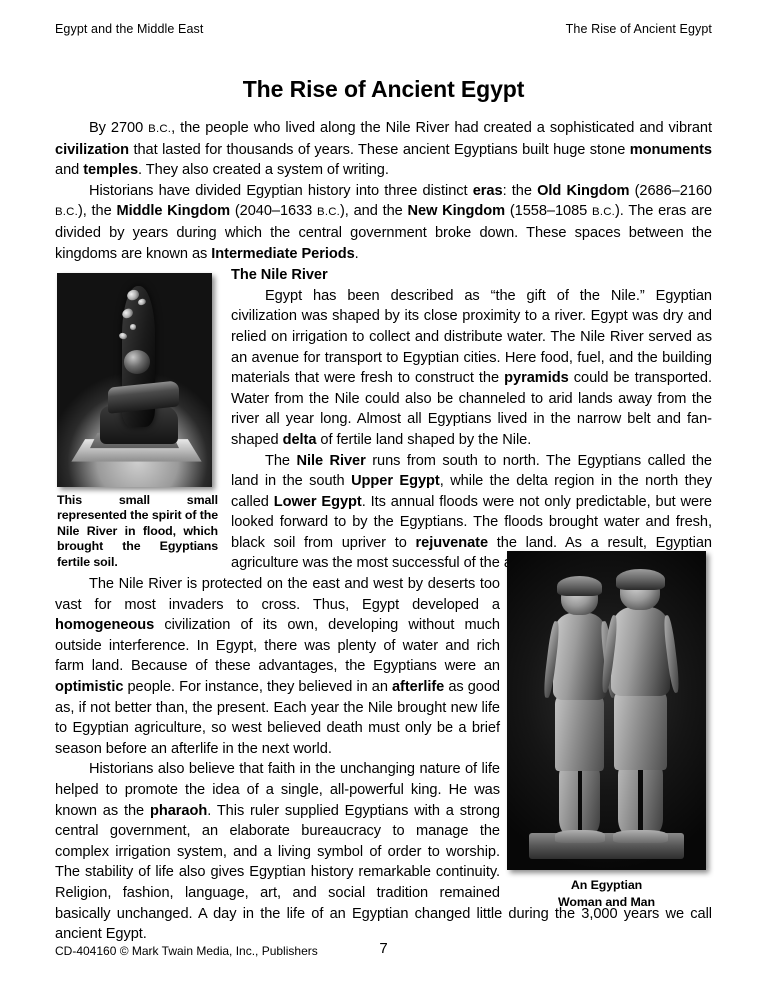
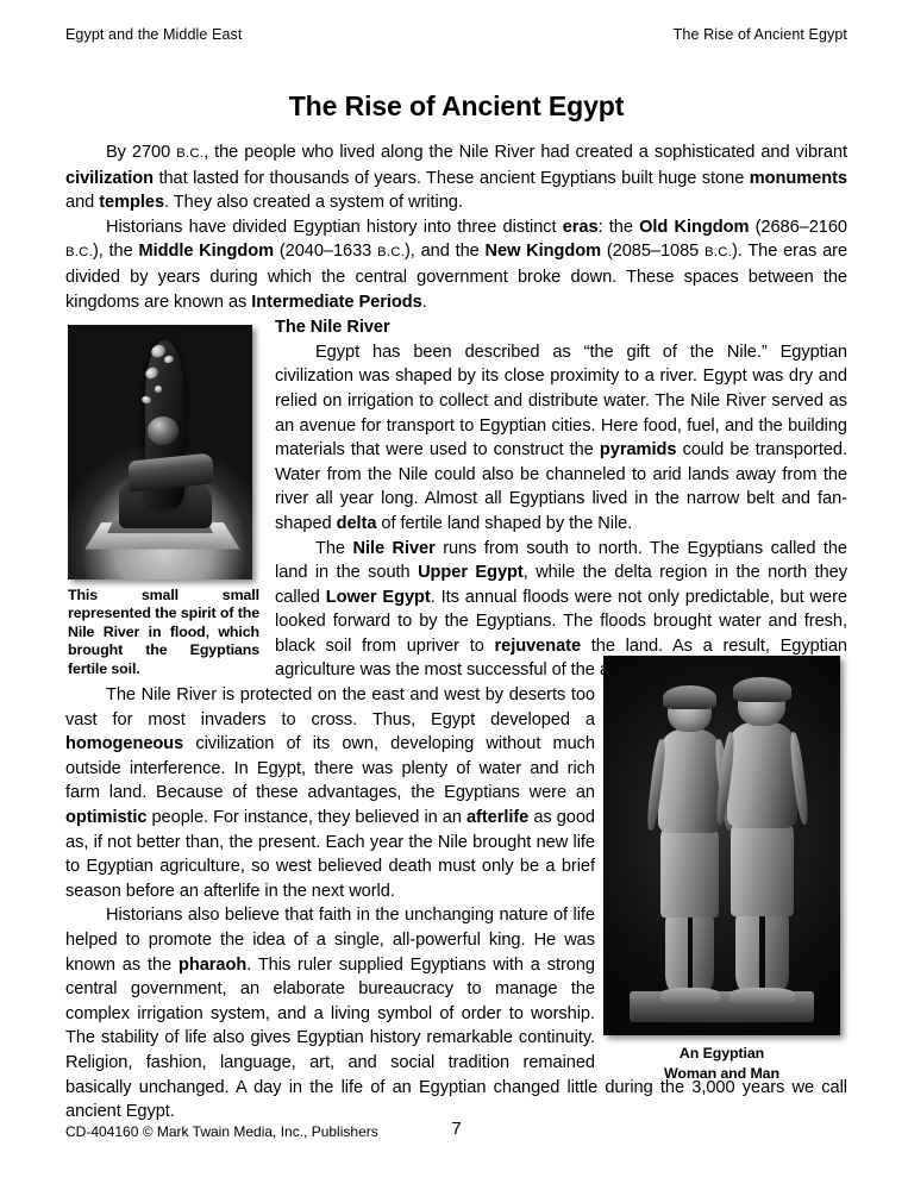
  Egypt and the Middle East
  The Rise of Ancient Egypt
  The Rise of Ancient Egypt
  By 2700 B.C., the people who lived along the Nile River had created a sophisticated and vibrant civilization that lasted for thousands of years. These ancient Egyptians built huge stone monuments and temples. They also created a system of writing.
- Historians have divided Egyptian history into three distinct eras: the Old Kingdom (2686–2160 B.C.), the Middle Kingdom (2040–1633 B.C.), and the New Kingdom (1558–1085 B.C.). The eras are divided by years during which the central government broke down. These spaces between the kingdoms are known as Intermediate Periods.
+ Historians have divided Egyptian history into three distinct eras: the Old Kingdom (2686–2160 B.C.), the Middle Kingdom (2040–1633 B.C.), and the New Kingdom (2085–1085 B.C.). The eras are divided by years during which the central government broke down. These spaces between the kingdoms are known as Intermediate Periods.
  The Nile River
- Egypt has been described as “the gift of the Nile.” Egyptian civilization was shaped by its close proximity to a river. Egypt was dry and relied on irrigation to collect and distribute water. The Nile River served as an avenue for transport to Egyptian cities. Here food, fuel, and the building materials that were fresh to construct the pyramids could be transported. Water from the Nile could also be channeled to arid lands away from the river all year long. Almost all Egyptians lived in the narrow belt and fan-shaped delta of fertile land shaped by the Nile.
+ Egypt has been described as “the gift of the Nile.” Egyptian civilization was shaped by its close proximity to a river. Egypt was dry and relied on irrigation to collect and distribute water. The Nile River served as an avenue for transport to Egyptian cities. Here food, fuel, and the building materials that were used to construct the pyramids could be transported. Water from the Nile could also be channeled to arid lands away from the river all year long. Almost all Egyptians lived in the narrow belt and fan-shaped delta of fertile land shaped by the Nile.
  The Nile River runs from south to north. The Egyptians called the land in the south Upper Egypt, while the delta region in the north they called Lower Egypt. Its annual floods were not only predictable, but were looked forward to by the Egyptians. The floods brought water and fresh, black soil from upriver to rejuvenate the land. As a result, Egyptian agriculture was the most successful of the
  The Nile River is protected on the east and west by deserts too vast for most invaders to cross. Thus, Egypt developed a homogeneous civilization of its own, developing without much outside interference. In Egypt, there was plenty of water and rich farm land. Because of these advantages, the Egyptians were an optimistic people. For instance, they believed in an afterlife as good as, if not better than, the present. Each year the Nile brought new life to Egyptian agriculture, so west believed death must only be a brief season before an afterlife in the next world.
  Historians also believe that faith in the unchanging nature of life helped to promote the idea of a single, all-powerful king. He was known as the pharaoh. This ruler supplied Egyptians with a strong central government, an elaborate bureaucracy to manage the complex irrigation system, and a living symbol of order to worship. The stability of life also gives Egyptian history remarkable continuity. Religion, fashion, language, art, and social tradition remained basically unchanged. A day in the life of an Egyptian changed little during the 3,000 years we call ancient Egypt.
  This small small represented the spirit of the Nile River in flood, which brought the Egyptians fertile soil.
  An Egyptian
  Woman and Man
  CD-404160 © Mark Twain Media, Inc., Publishers
  7
